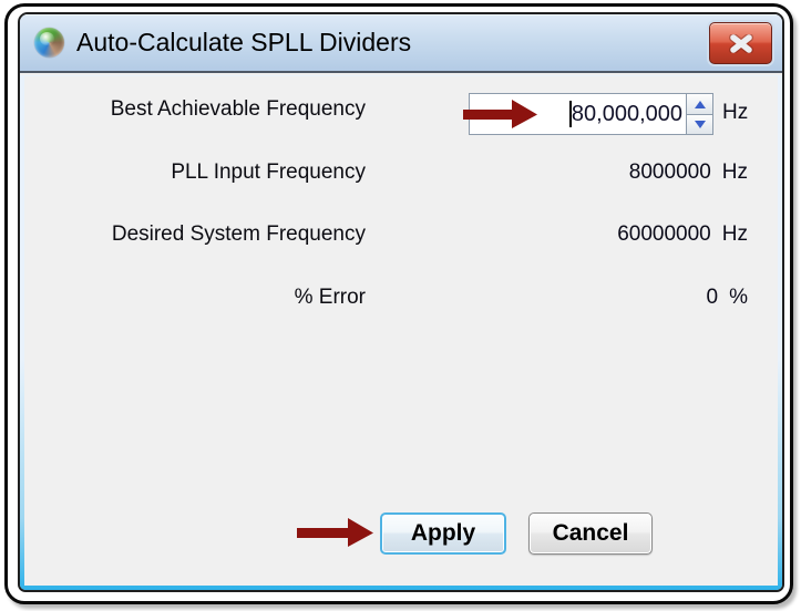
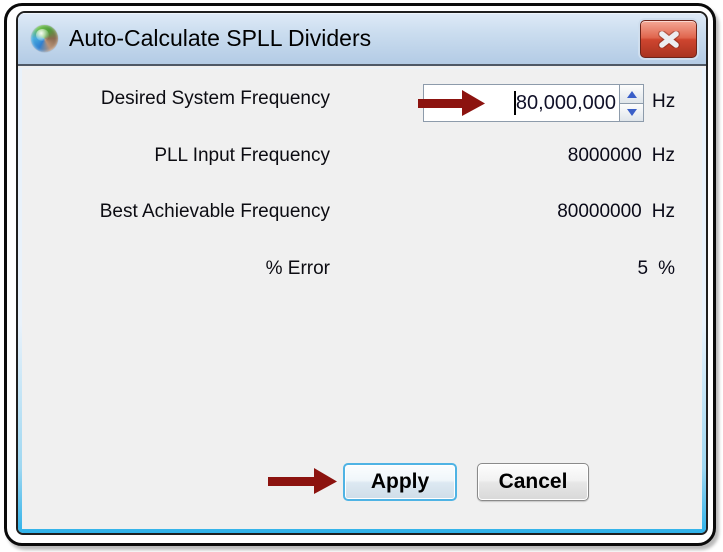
  Auto-Calculate SPLL Dividers
- Best Achievable Frequency
+ Desired System Frequency
  PLL Input Frequency
- Desired System Frequency
+ Best Achievable Frequency
  % Error
  80,000,000
  Hz
  8000000 Hz
- 60000000 Hz
+ 80000000 Hz
- 0 %
+ 5 %
  Apply
  Cancel
